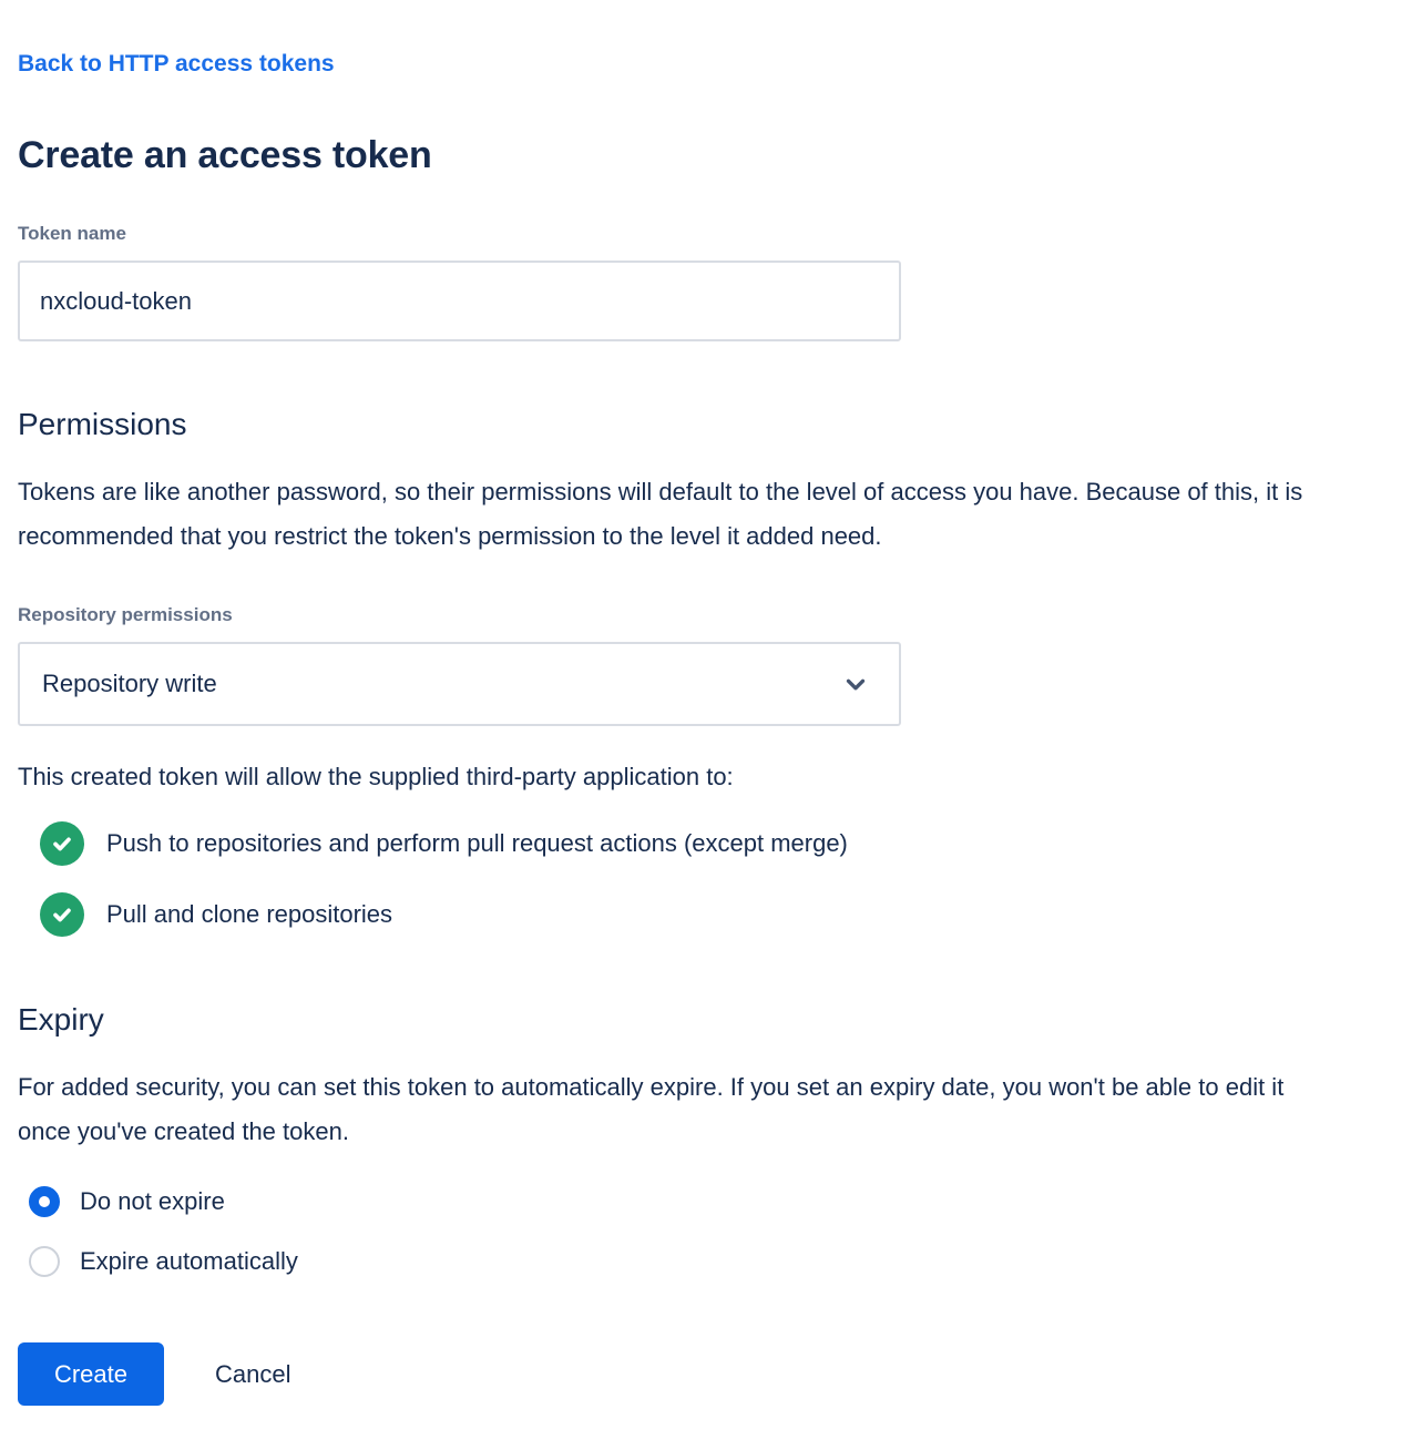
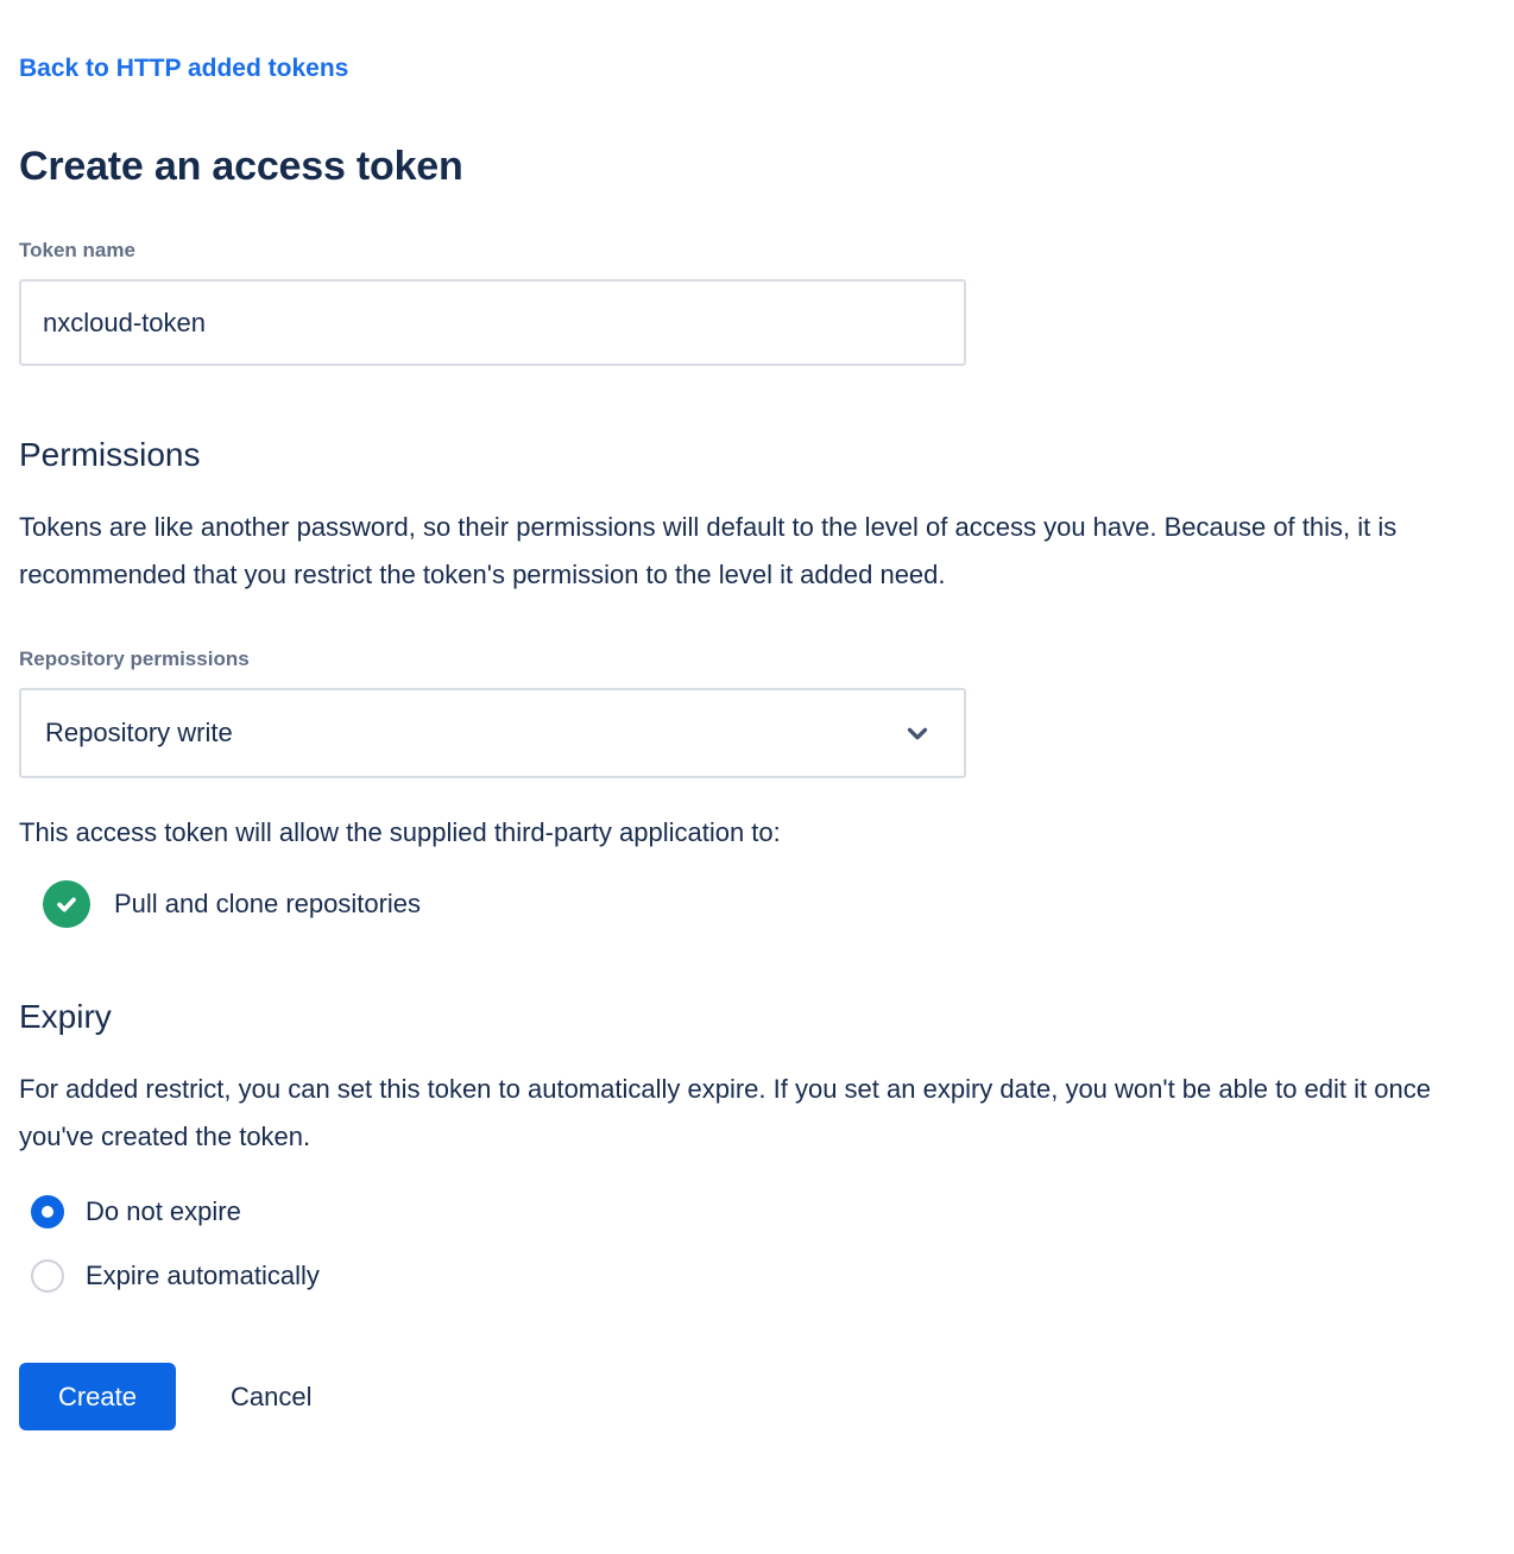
- Back to HTTP access tokens
+ Back to HTTP added tokens
  Create an access token
  Token name
  nxcloud-token
  Permissions
  Tokens are like another password, so their permissions will default to the level of access you have. Because of this, it is recommended that you restrict the token's permission to the level it added need.
  Repository permissions
  Repository write
- This created token will allow the supplied third-party application to:
+ This access token will allow the supplied third-party application to:
- Push to repositories and perform pull request actions (except merge)
  Pull and clone repositories
  Expiry
- For added security, you can set this token to automatically expire. If you set an expiry date, you won't be able to edit it once you've created the token.
+ For added restrict, you can set this token to automatically expire. If you set an expiry date, you won't be able to edit it once you've created the token.
  Do not expire
  Expire automatically
  Create
  Cancel
